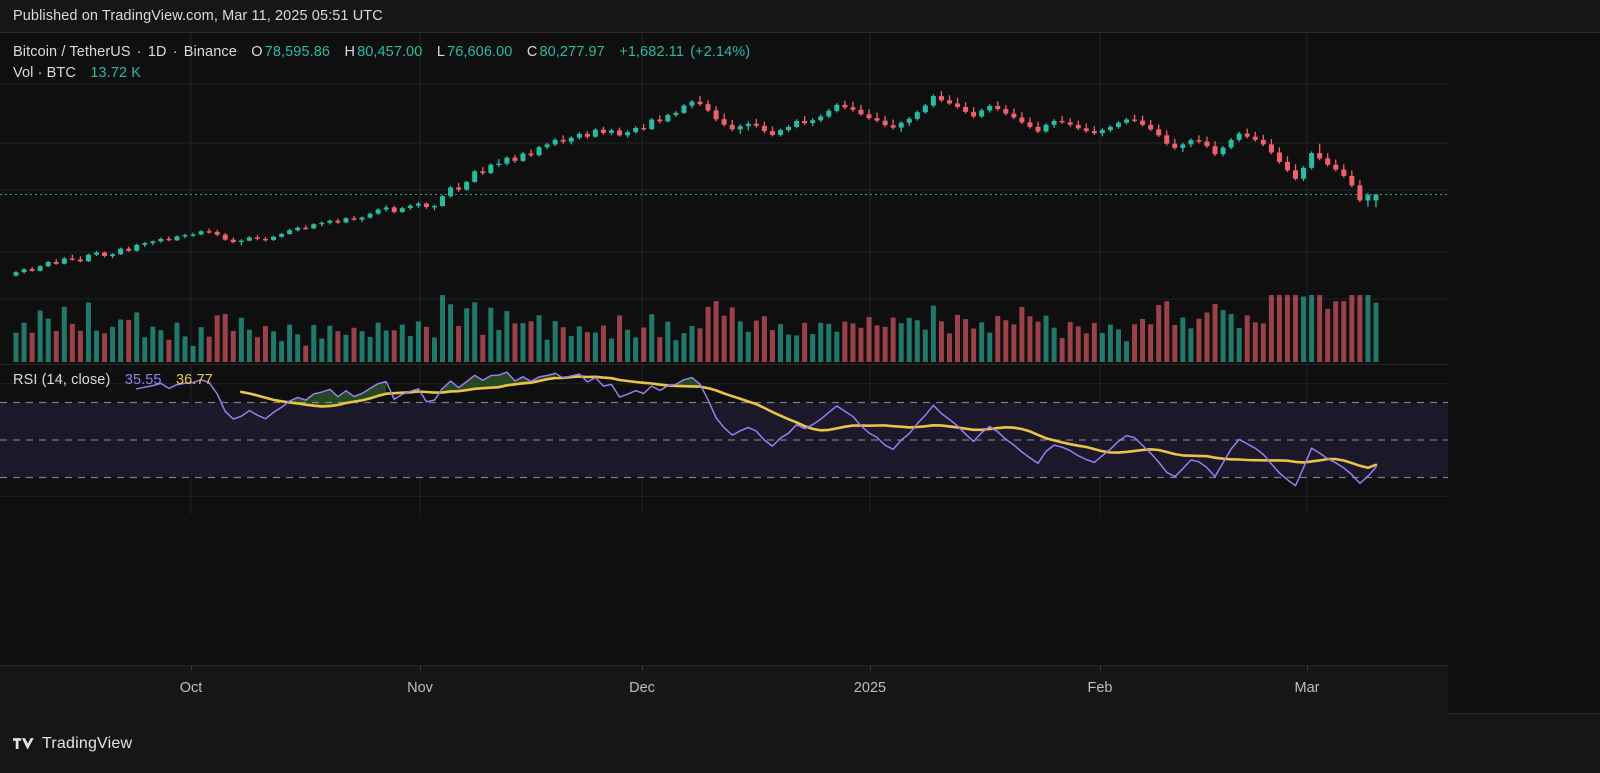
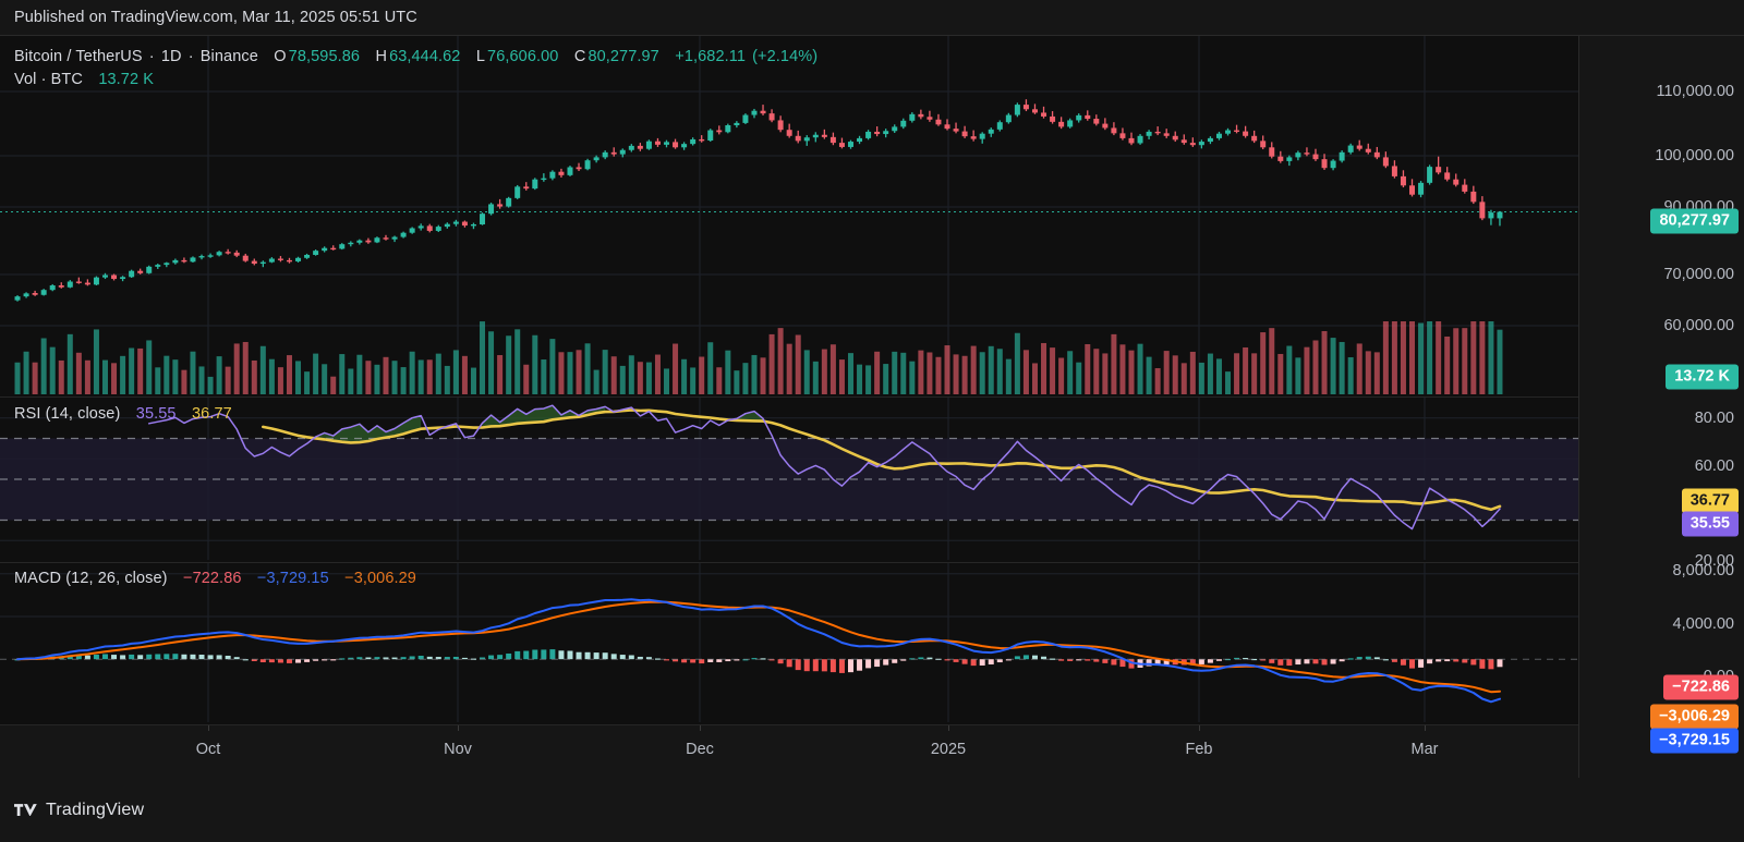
  Published on TradingView.com, Mar 11, 2025 05:51 UTC
- Bitcoin / TetherUS · 1D · Binance O 78,595.86 H 80,457.00 L 76,606.00 C 80,277.97 +1,682.11 (+2.14%)
+ Bitcoin / TetherUS · 1D · Binance O 78,595.86 H 63,444.62 L 76,606.00 C 80,277.97 +1,682.11 (+2.14%)
  Vol · BTC 13.72 K
  RSI (14, close) 35.55 36.77
+ MACD (12, 26, close) −722.86 −3,729.15 −3,006.29
  Oct
  Nov
  Dec
  2025
  Feb
  Mar
+ 110,000.00
+ 100,000.00
+ 90,000.00
+ 70,000.00
+ 60,000.00
+ 80,277.97
+ 13.72 K
+ 80.00
+ 60.00
+ 20.00
+ 36.77
+ 35.55
+ 8,000.00
+ 4,000.00
+ −722.86
+ −3,006.29
+ −3,729.15
  TradingView
